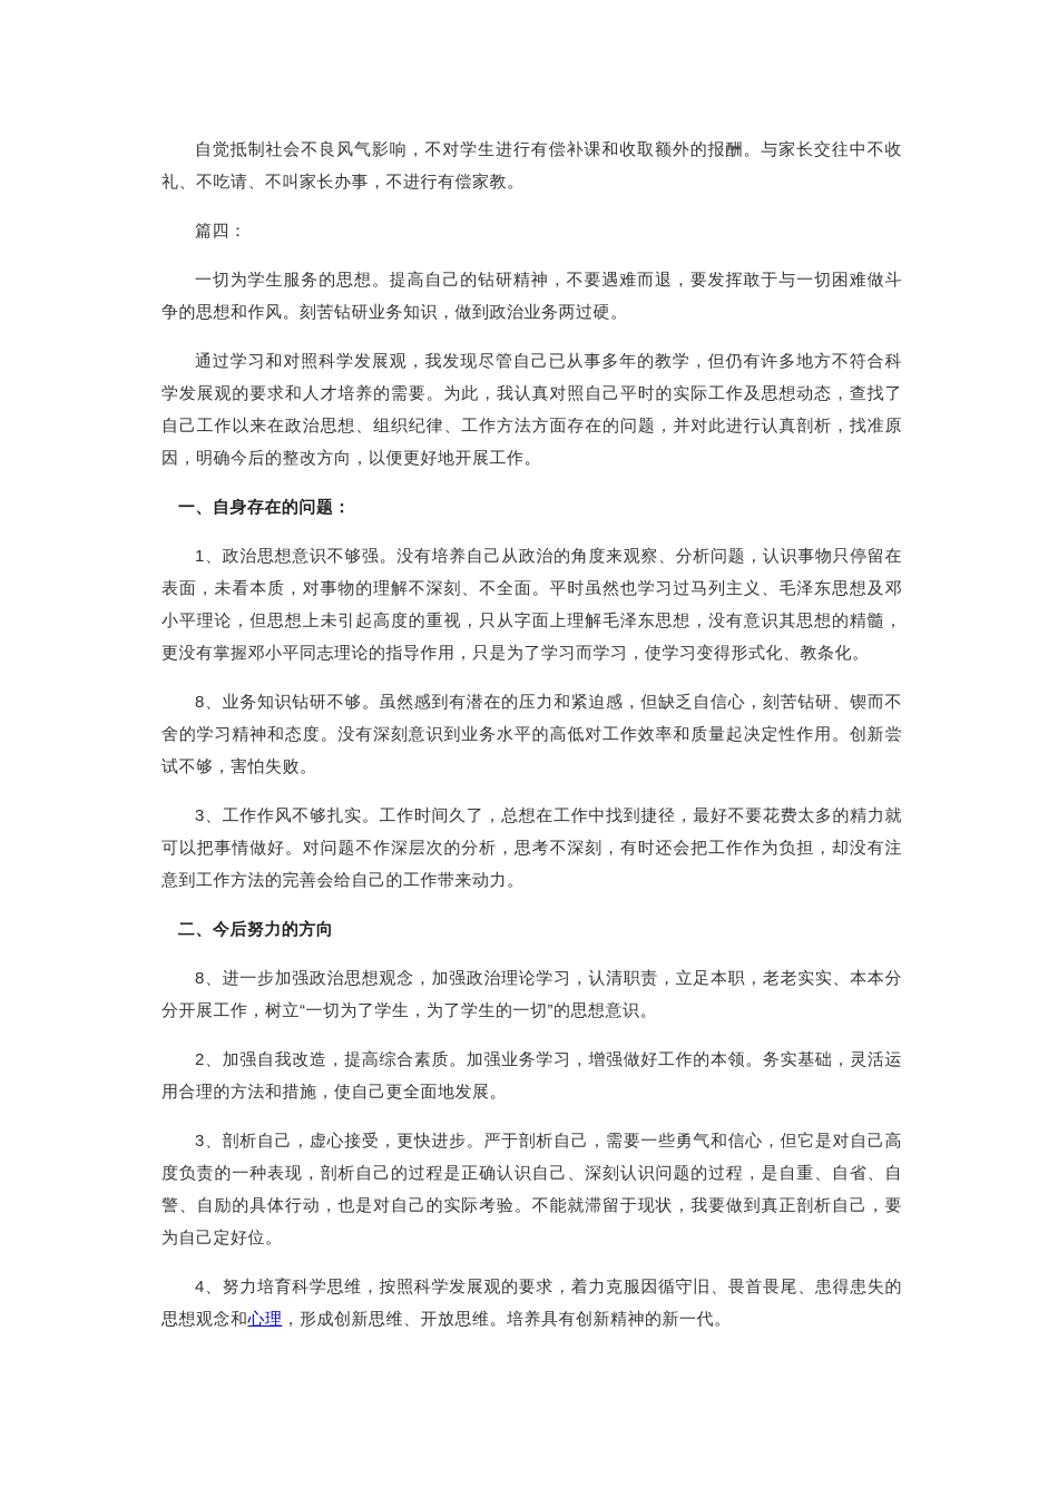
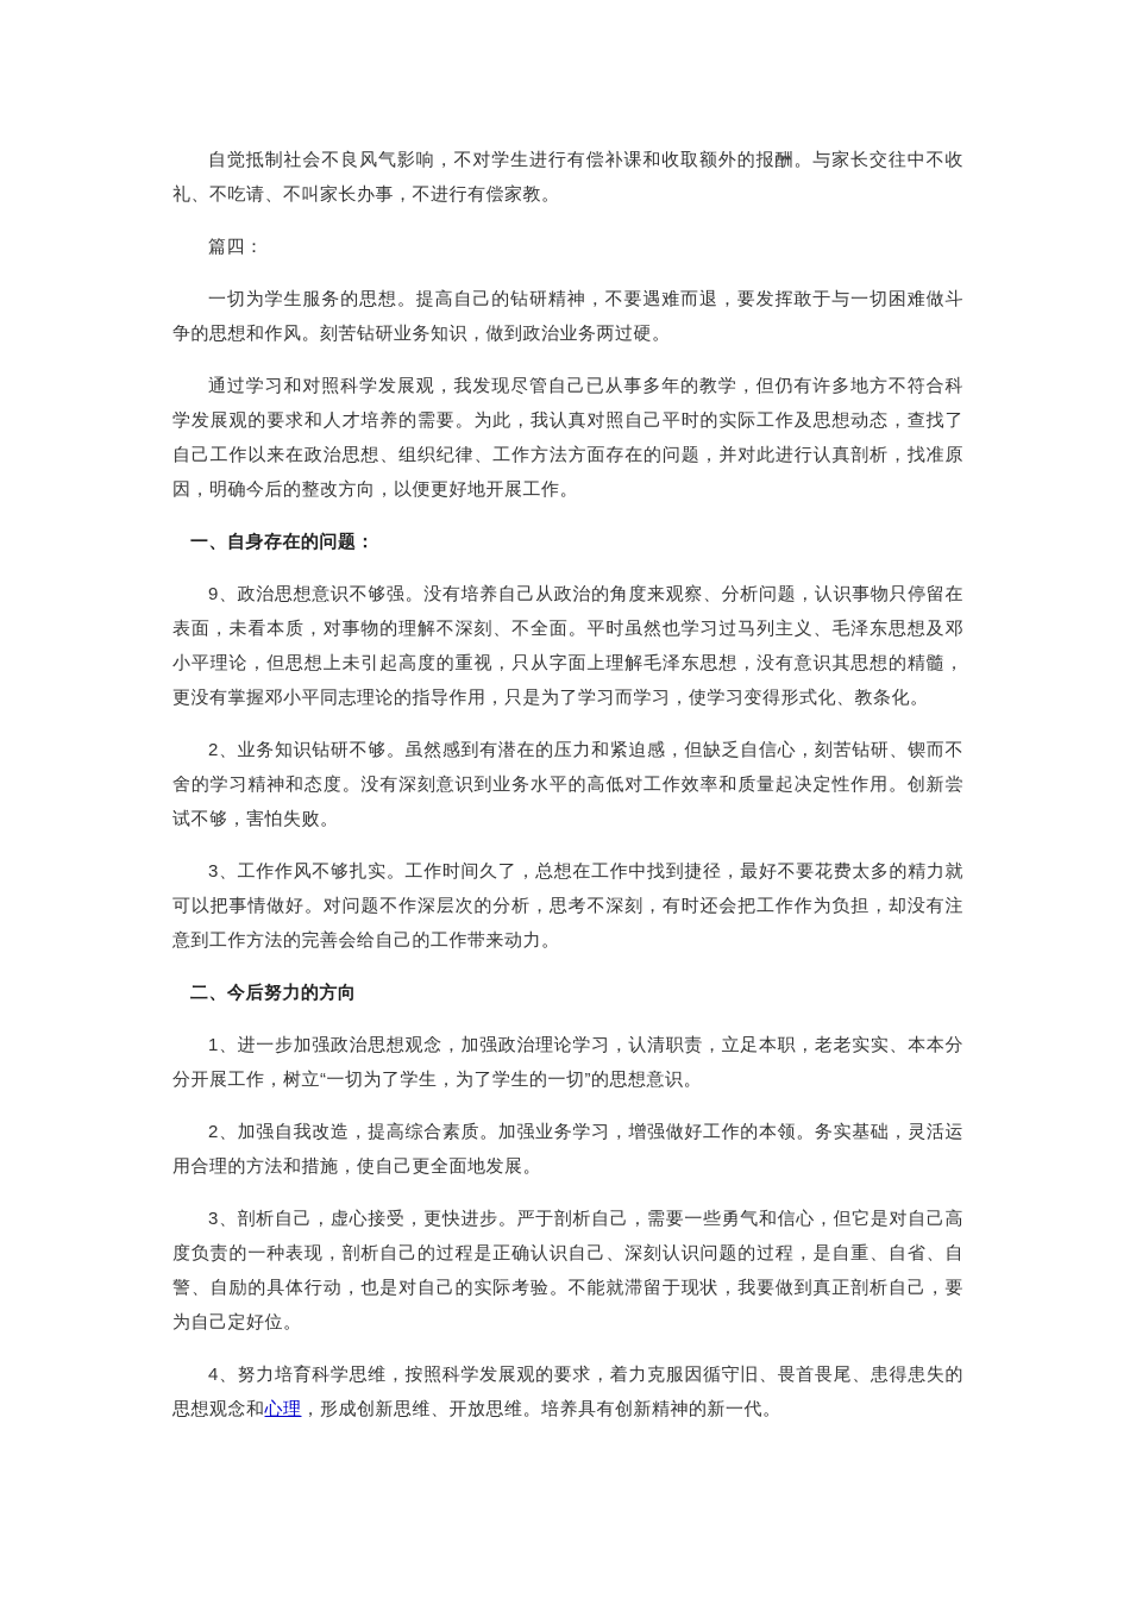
  自觉抵制社会不良风气影响，不对学生进行有偿补课和收取额外的报酬。与家长交往中不收礼、不吃请、不叫家长办事，不进行有偿家教。
  篇四：
  一切为学生服务的思想。提高自己的钻研精神，不要遇难而退，要发挥敢于与一切困难做斗争的思想和作风。刻苦钻研业务知识，做到政治业务两过硬。
  通过学习和对照科学发展观，我发现尽管自己已从事多年的教学，但仍有许多地方不符合科学发展观的要求和人才培养的需要。为此，我认真对照自己平时的实际工作及思想动态，查找了自己工作以来在政治思想、组织纪律、工作方法方面存在的问题，并对此进行认真剖析，找准原因，明确今后的整改方向，以便更好地开展工作。
  一、自身存在的问题：
- 1、政治思想意识不够强。没有培养自己从政治的角度来观察、分析问题，认识事物只停留在表面，未看本质，对事物的理解不深刻、不全面。平时虽然也学习过马列主义、毛泽东思想及邓小平理论，但思想上未引起高度的重视，只从字面上理解毛泽东思想，没有意识其思想的精髓，更没有掌握邓小平同志理论的指导作用，只是为了学习而学习，使学习变得形式化、教条化。
+ 9、政治思想意识不够强。没有培养自己从政治的角度来观察、分析问题，认识事物只停留在表面，未看本质，对事物的理解不深刻、不全面。平时虽然也学习过马列主义、毛泽东思想及邓小平理论，但思想上未引起高度的重视，只从字面上理解毛泽东思想，没有意识其思想的精髓，更没有掌握邓小平同志理论的指导作用，只是为了学习而学习，使学习变得形式化、教条化。
- 8、业务知识钻研不够。虽然感到有潜在的压力和紧迫感，但缺乏自信心，刻苦钻研、锲而不舍的学习精神和态度。没有深刻意识到业务水平的高低对工作效率和质量起决定性作用。创新尝试不够，害怕失败。
+ 2、业务知识钻研不够。虽然感到有潜在的压力和紧迫感，但缺乏自信心，刻苦钻研、锲而不舍的学习精神和态度。没有深刻意识到业务水平的高低对工作效率和质量起决定性作用。创新尝试不够，害怕失败。
  3、工作作风不够扎实。工作时间久了，总想在工作中找到捷径，最好不要花费太多的精力就可以把事情做好。对问题不作深层次的分析，思考不深刻，有时还会把工作作为负担，却没有注意到工作方法的完善会给自己的工作带来动力。
  二、今后努力的方向
- 8、进一步加强政治思想观念，加强政治理论学习，认清职责，立足本职，老老实实、本本分分开展工作，树立“一切为了学生，为了学生的一切”的思想意识。
+ 1、进一步加强政治思想观念，加强政治理论学习，认清职责，立足本职，老老实实、本本分分开展工作，树立“一切为了学生，为了学生的一切”的思想意识。
  2、加强自我改造，提高综合素质。加强业务学习，增强做好工作的本领。务实基础，灵活运用合理的方法和措施，使自己更全面地发展。
  3、剖析自己，虚心接受，更快进步。严于剖析自己，需要一些勇气和信心，但它是对自己高度负责的一种表现，剖析自己的过程是正确认识自己、深刻认识问题的过程，是自重、自省、自警、自励的具体行动，也是对自己的实际考验。不能就滞留于现状，我要做到真正剖析自己，要为自己定好位。
  4、努力培育科学思维，按照科学发展观的要求，着力克服因循守旧、畏首畏尾、患得患失的思想观念和心理，形成创新思维、开放思维。培养具有创新精神的新一代。
